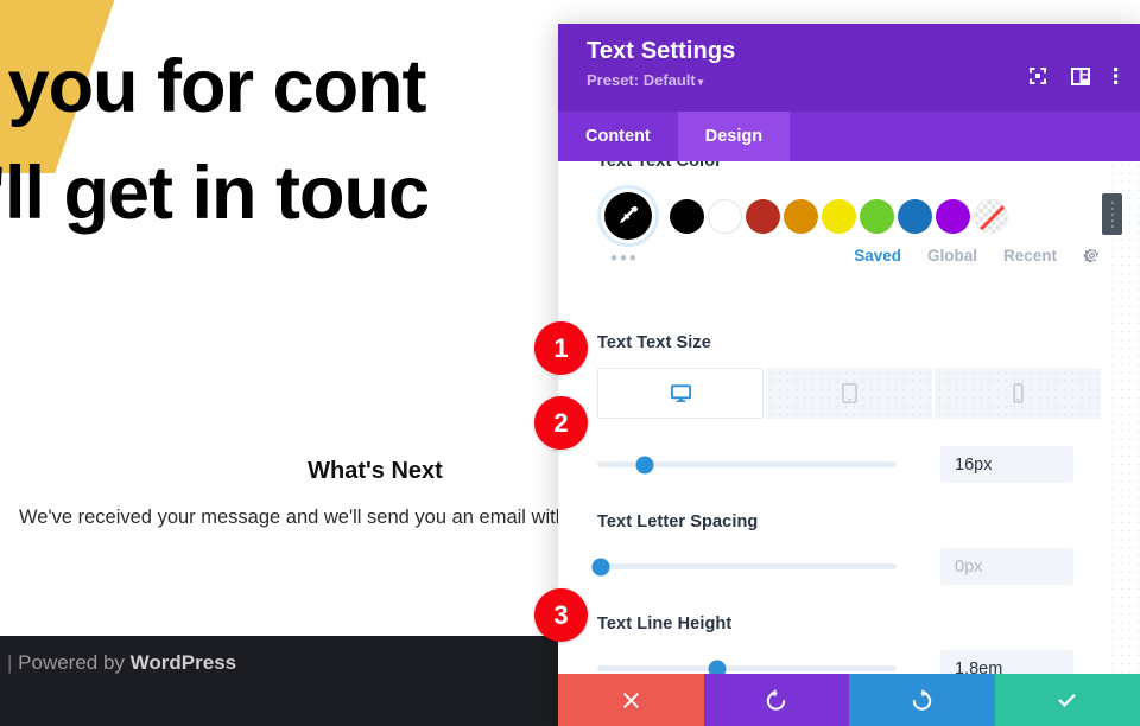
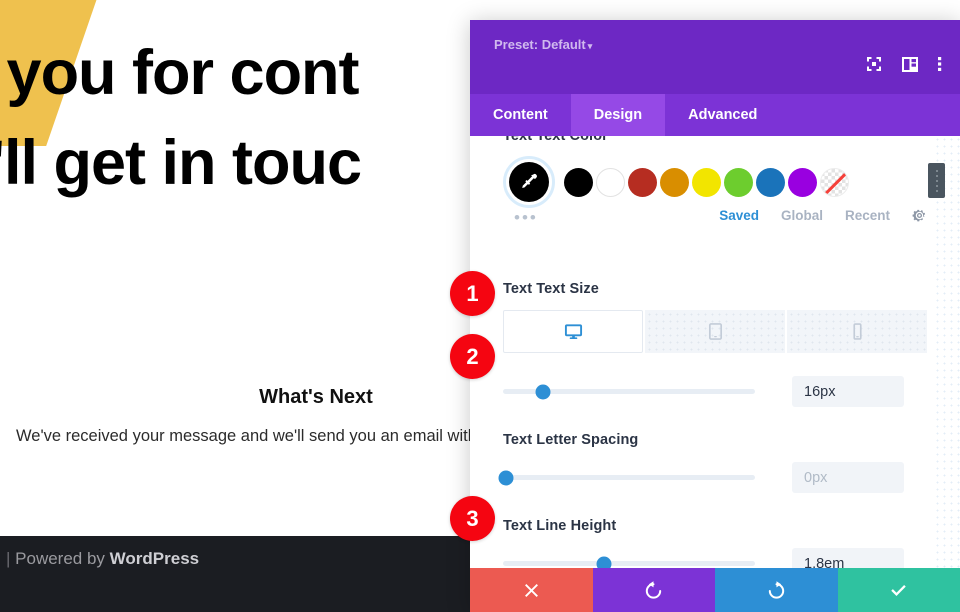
  you for cont
  ll get in touc
  What's Next
  We've received your message and we'll send you an email wit
  | Powered by WordPress
- Text Settings
  Preset: Default ▾
  Content
  Design
+ Advanced
  Text Text Color
  •••
  Saved
  Global
  Recent
  Text Text Size
  16px
  Text Letter Spacing
  0px
  Text Line Height
  1.8em
  1
  2
  3
